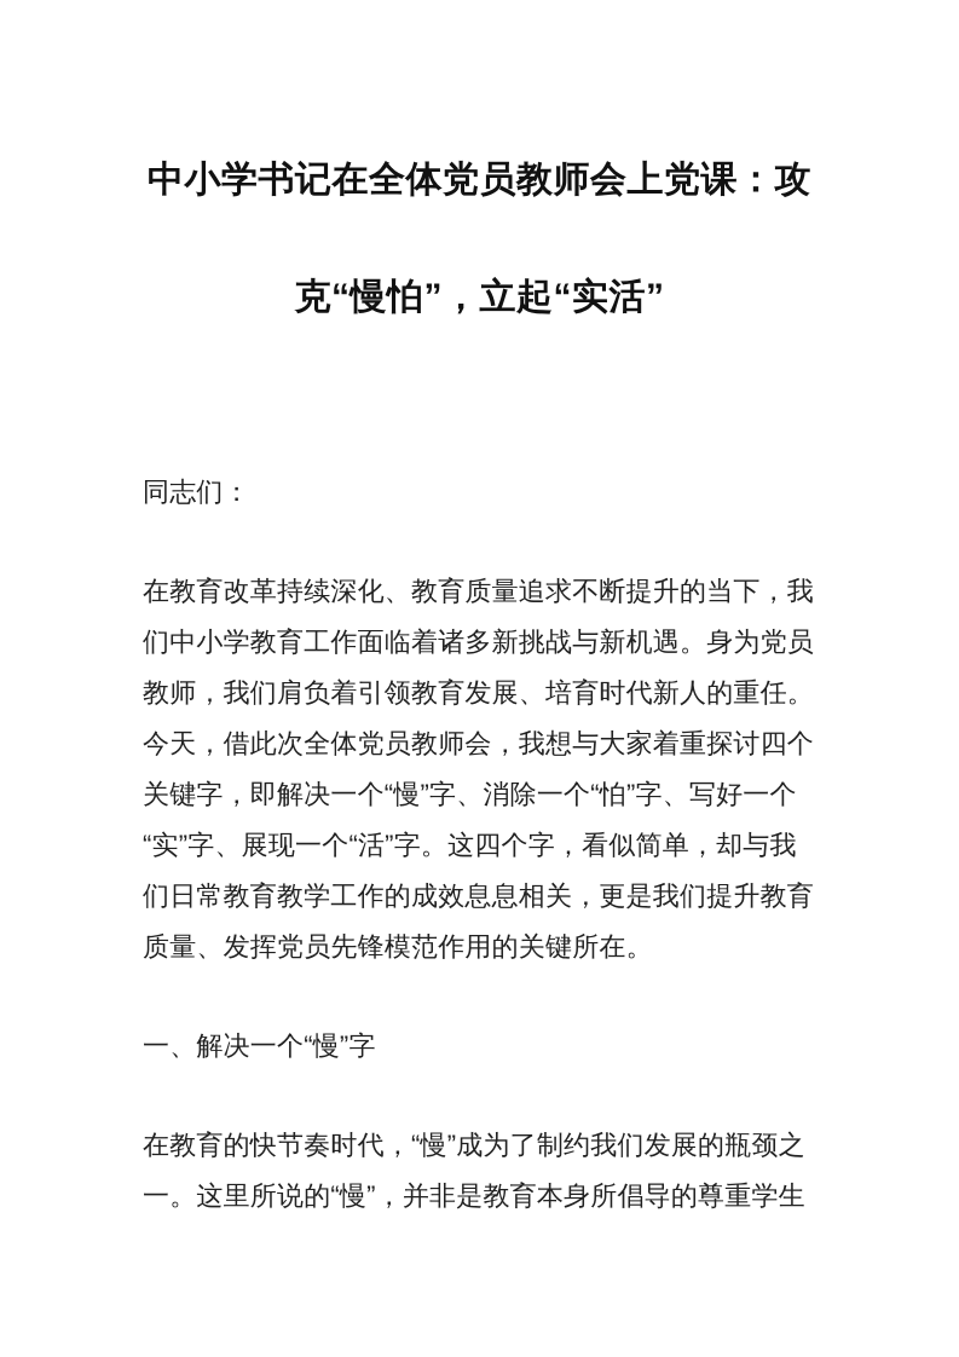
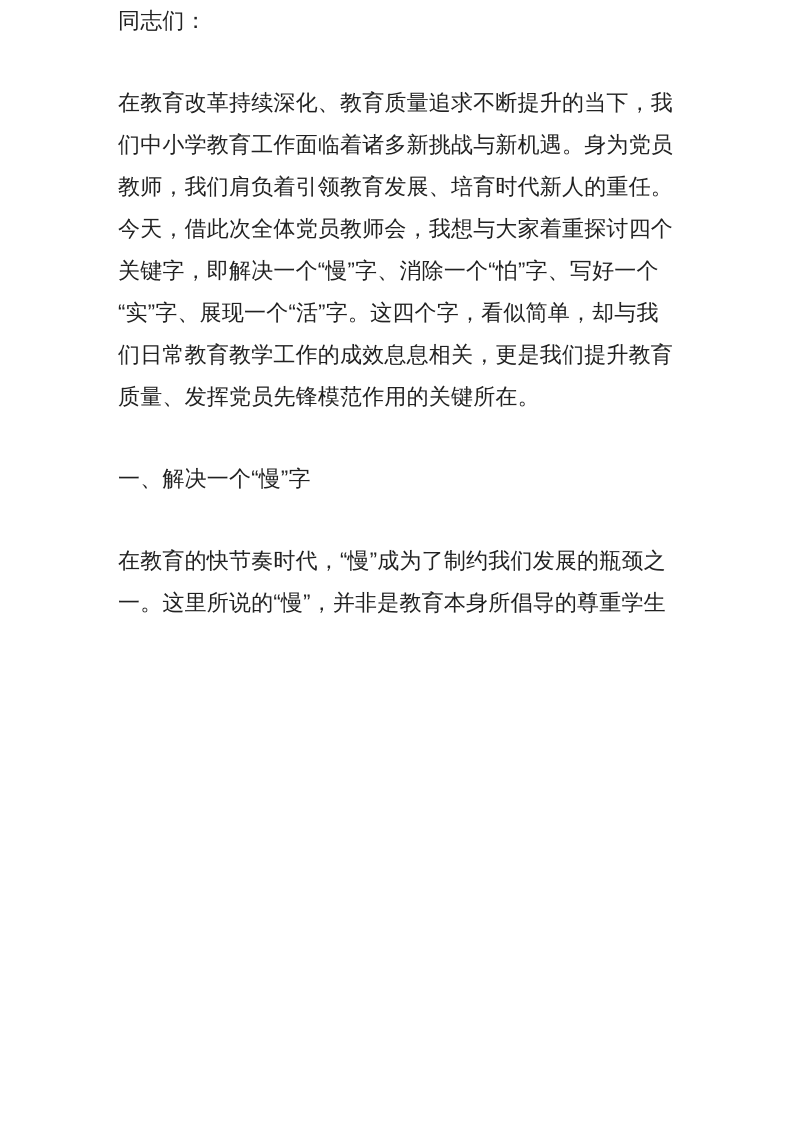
- 中小学书记在全体党员教师会上党课：攻
- 克“慢怕”，立起“实活”
  同志们：
  在教育改革持续深化、教育质量追求不断提升的当下，我
  们中小学教育工作面临着诸多新挑战与新机遇。身为党员
  教师，我们肩负着引领教育发展、培育时代新人的重任。
  今天，借此次全体党员教师会，我想与大家着重探讨四个
  关键字，即解决一个“慢”字、消除一个“怕”字、写好一个
  “实”字、展现一个“活”字。这四个字，看似简单，却与我
  们日常教育教学工作的成效息息相关，更是我们提升教育
  质量、发挥党员先锋模范作用的关键所在。
  一、解决一个“慢”字
  在教育的快节奏时代，“慢”成为了制约我们发展的瓶颈之
  一。这里所说的“慢”，并非是教育本身所倡导的尊重学生
